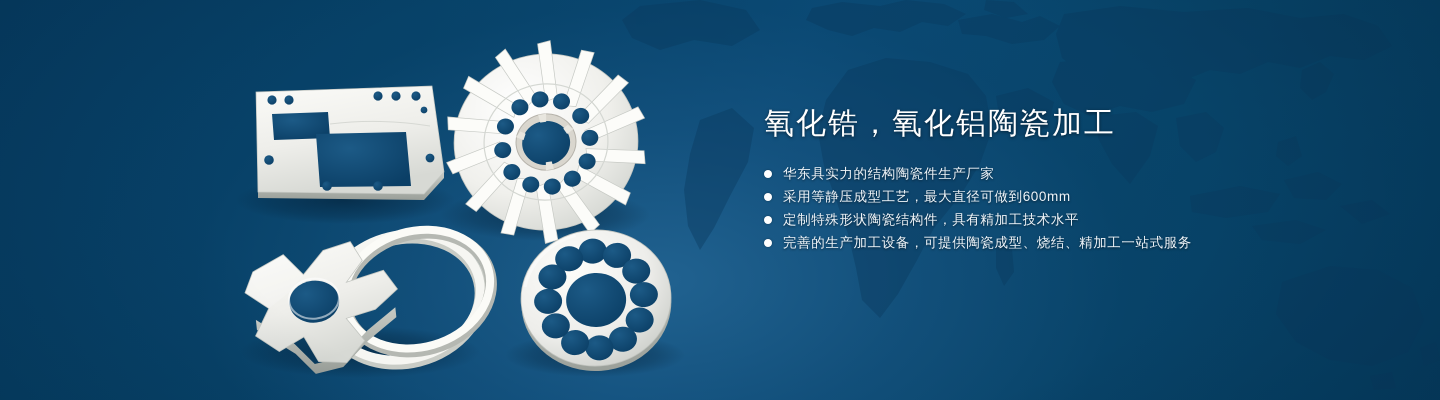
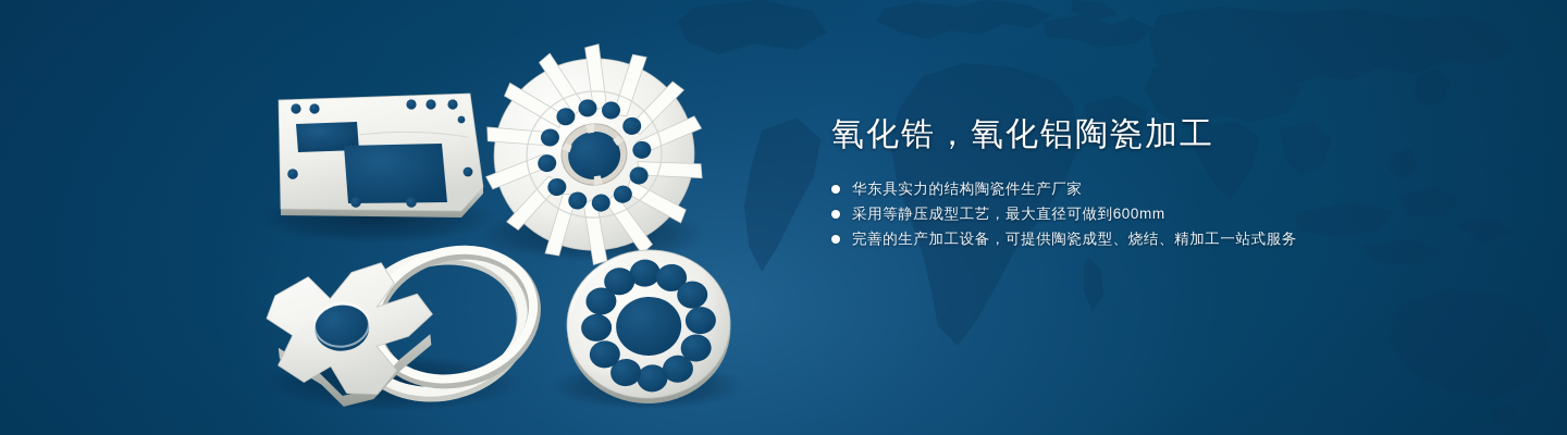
  氧化锆，氧化铝陶瓷加工
  华东具实力的结构陶瓷件生产厂家
  采用等静压成型工艺，最大直径可做到600mm
- 定制特殊形状陶瓷结构件，具有精加工技术水平
  完善的生产加工设备，可提供陶瓷成型、烧结、精加工一站式服务
